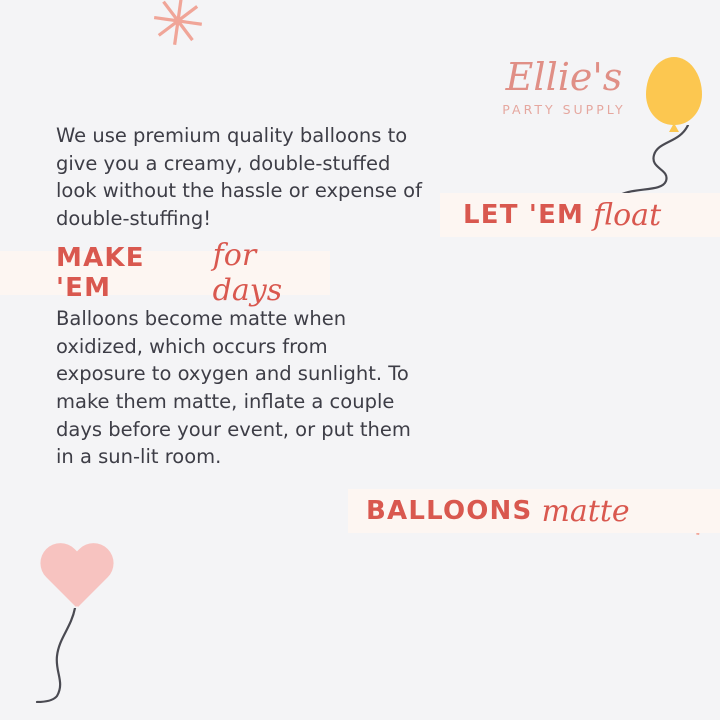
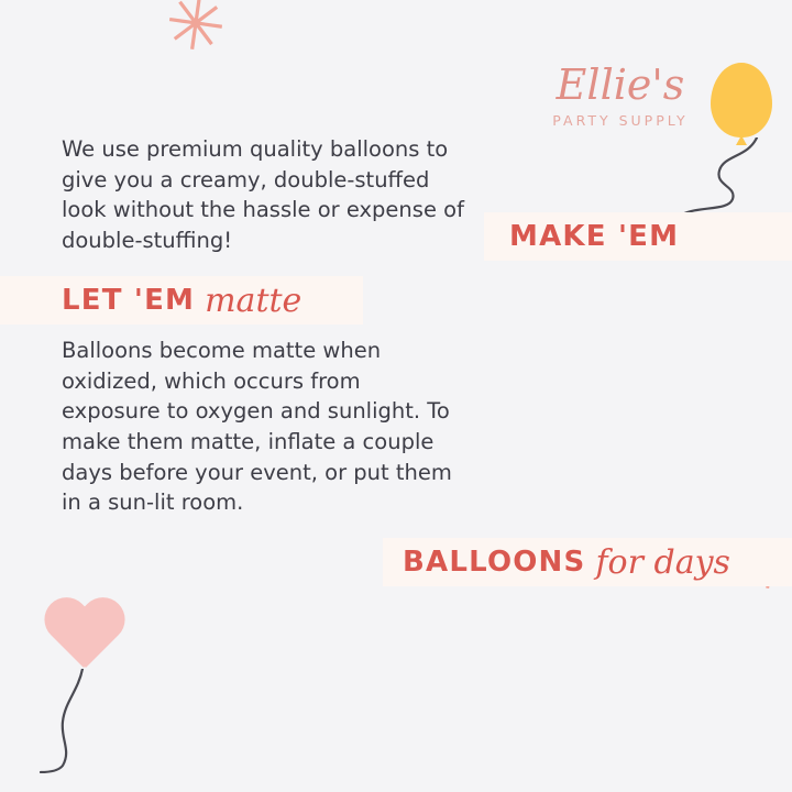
  Ellie's
  PARTY SUPPLY
  We use premium quality balloons to give you a creamy, double-stuffed look without the hassle or expense of double-stuffing!
- MAKE 'EM
+ LET 'EM
- for days
+ matte
  Balloons become matte when oxidized, which occurs from exposure to oxygen and sunlight. To make them matte, inflate a couple days before your event, or put them in a sun-lit room.
- LET 'EM
+ MAKE 'EM
- float
  BALLOONS
- matte
+ for days
